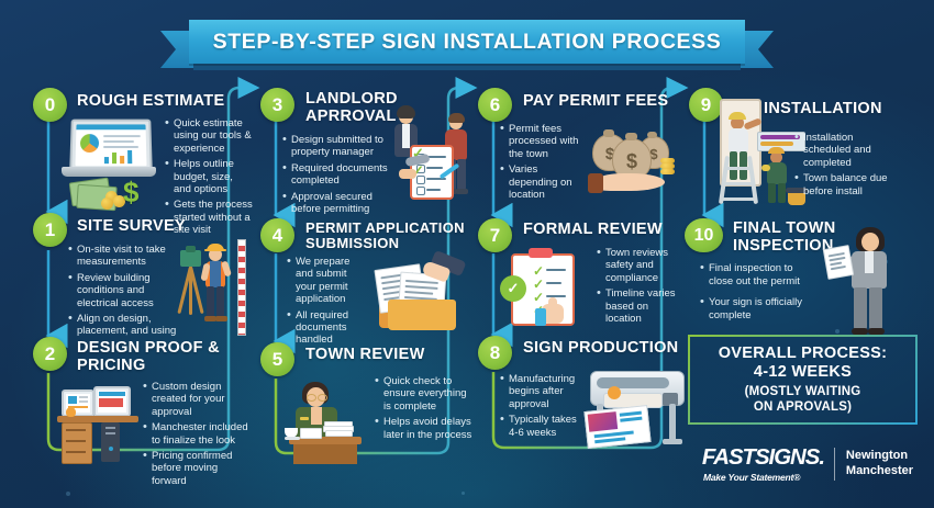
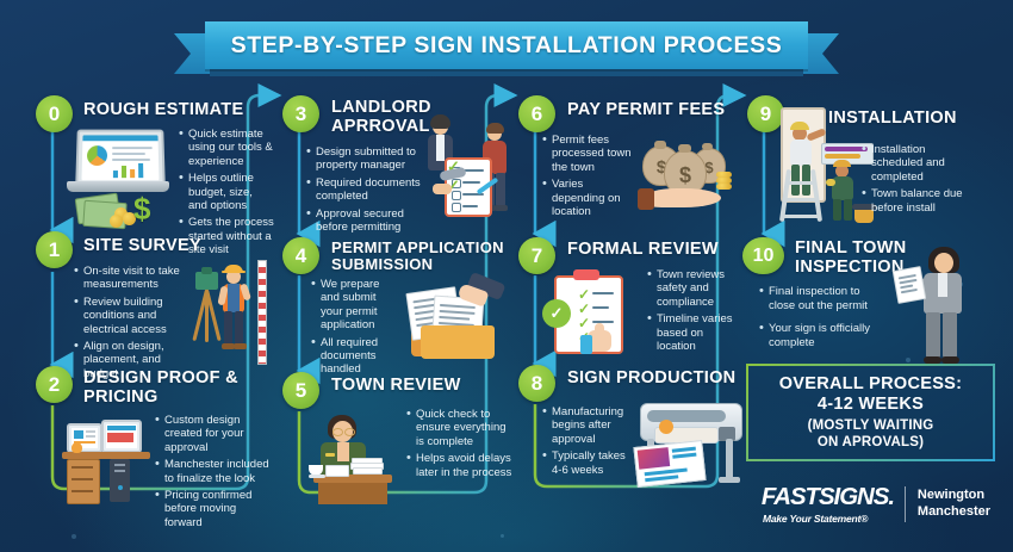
  STEP-BY-STEP SIGN INSTALLATION PROCESS
  0
  ROUGH ESTIMATE
  $
  Quick estimate using our tools & experience
  Helps outline budget, size, and options
  Gets the process started without a site visit
  1
  SITE SURVEY
  On-site visit to take measurements
  Review building conditions and electrical access
- Align on design, placement, and using
+ Align on design, placement, and budget
  2
  DESIGN PROOF & PRICING
  Custom design created for your approval
  Manchester included to finalize the look
  Pricing confirmed before moving forward
  3
  LANDLORD APRROVAL
  Design submitted to property manager
  Required documents completed
  Approval secured before permitting
  ✓
  ✓
  4
  PERMIT APPLICATION SUBMISSION
  We prepare and submit your permit application
  All required documents handled
  5
  TOWN REVIEW
  Quick check to ensure everything is complete
  Helps avoid delays later in the process
  6
  PAY PERMIT FEES
- Permit fees processed with the town
+ Permit fees processed town the town
  Varies depending on location
  7
  FORMAL REVIEW
  ✓
  ✓
  ✓
  ✓
  Town reviews safety and compliance
  Timeline varies based on location
  8
  SIGN PRODUCTION
  Manufacturing begins after approval
  Typically takes 4-6 weeks
  9
  INSTALLATION
  Installation scheduled and completed
  Town balance due before install
  10
  FINAL TOWN INSPECTION
  Final inspection to close out the permit
  Your sign is officially complete
  OVERALL PROCESS:
  4-12 WEEKS
  (MOSTLY WAITING
  ON APROVALS)
  FASTSIGNS.
  Make Your Statement®
  Newington
  Manchester
